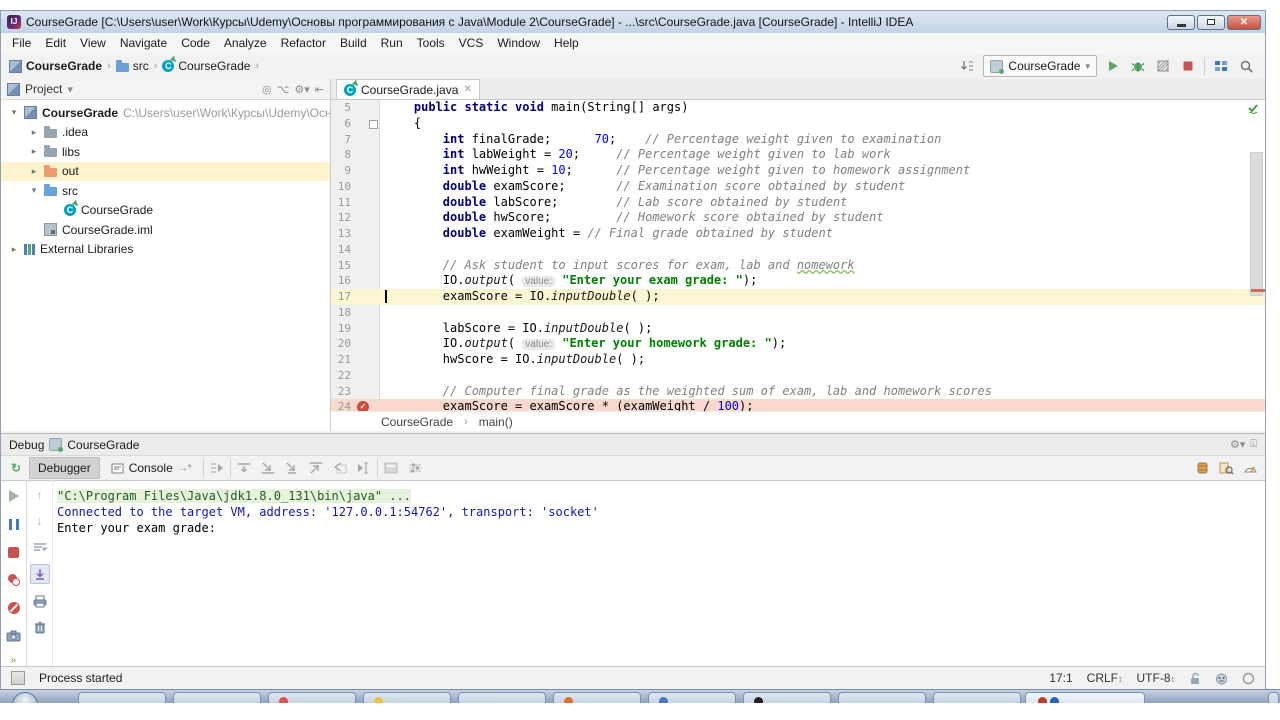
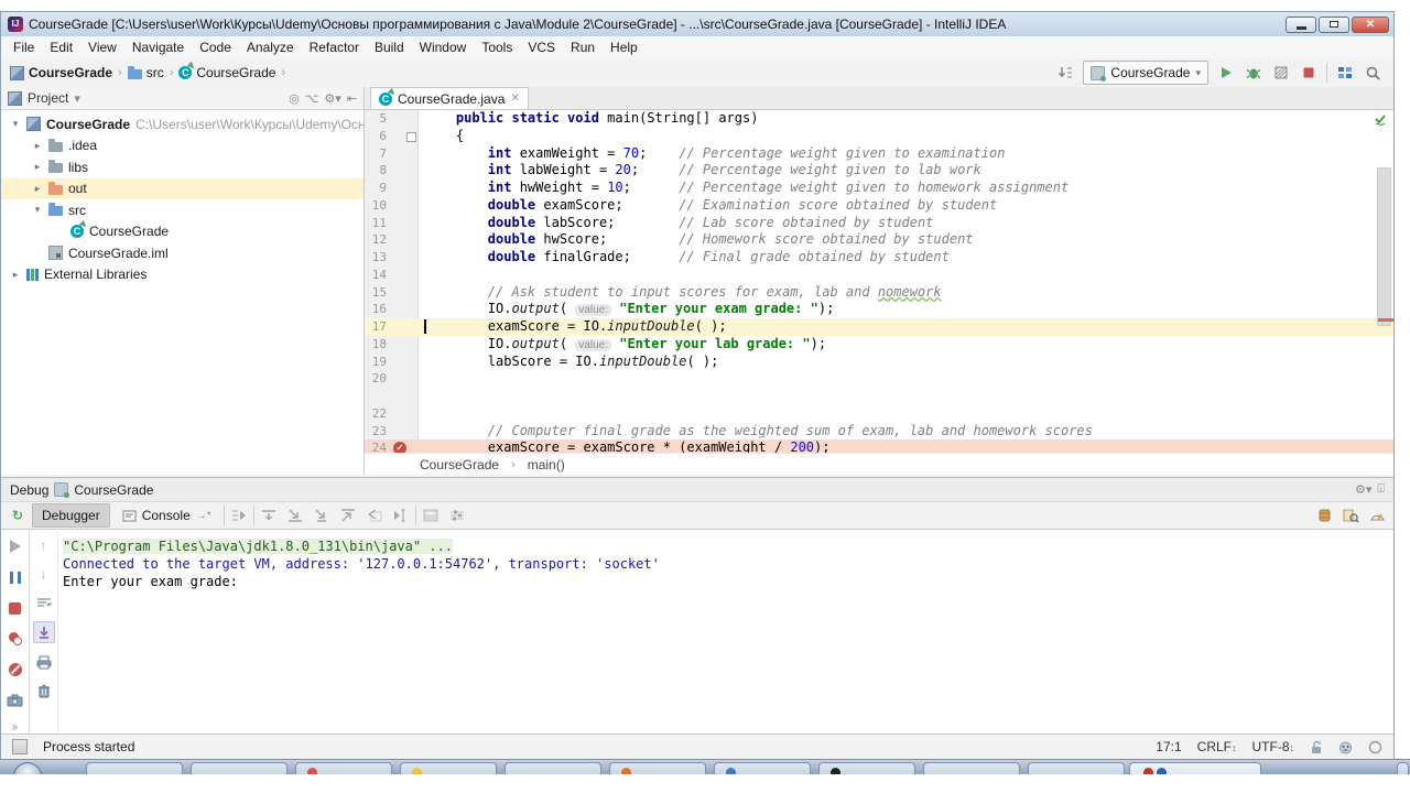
  IJ
  CourseGrade [C:\Users\user\Work\Курсы\Udemy\Основы программирования с Java\Module 2\CourseGrade] - ...\src\CourseGrade.java [CourseGrade] - IntelliJ IDEA
  ✕
  File
  Edit
  View
  Navigate
  Code
  Analyze
  Refactor
  Build
- Run
+ Window
  Tools
  VCS
- Window
+ Run
  Help
  CourseGrade
  ›
  src
  ›
  CourseGrade
  ›
  CourseGrade
  ▾
  Project
  ▾
  ◎
  ⌥
  ⚙▾
  ⇤
  ▾
  CourseGrade
  C:\Users\user\Work\Курсы\Udemy\Осн
  ▸
  .idea
  ▸
  libs
  ▸
  out
  ▾
  src
  CourseGrade
  CourseGrade.iml
  ▸
  External Libraries
  CourseGrade.java
  ✕
  5
  public static void main(String[] args)
  6
  {
  7
- int finalGrade; 70; // Percentage weight given to examination
+ int examWeight = 70; // Percentage weight given to examination
  8
  int labWeight = 20; // Percentage weight given to lab work
  9
  int hwWeight = 10; // Percentage weight given to homework assignment
  10
  double examScore; // Examination score obtained by student
  11
  double labScore; // Lab score obtained by student
  12
  double hwScore; // Homework score obtained by student
  13
- double examWeight = // Final grade obtained by student
+ double finalGrade; // Final grade obtained by student
  14
  15
  // Ask student to input scores for exam, lab and nomework
  16
  IO.output( value: "Enter your exam grade: ");
  17
  examScore = IO.inputDouble( );
  18
+ IO.output( value: "Enter your lab grade: ");
  19
  labScore = IO.inputDouble( );
  20
- IO.output( value: "Enter your homework grade: ");
- 21
- hwScore = IO.inputDouble( );
  22
  23
  // Computer final grade as the weighted sum of exam, lab and homework scores
  24
  ✓
- examScore = examScore * (examWeight / 100);
+ examScore = examScore * (examWeight / 200);
  CourseGrade
  ›
  main()
  Debug
  CourseGrade
  ⚙▾
  ⍗
  ↻
  Debugger
  Console
  →*
  »
  ↑
  ↓
  "C:\Program Files\Java\jdk1.8.0_131\bin\java" ...
  Connected to the target VM, address: '127.0.0.1:54762', transport: 'socket'
  Enter your exam grade:
  Process started
  17:1
  CRLF↕
  UTF-8↕
